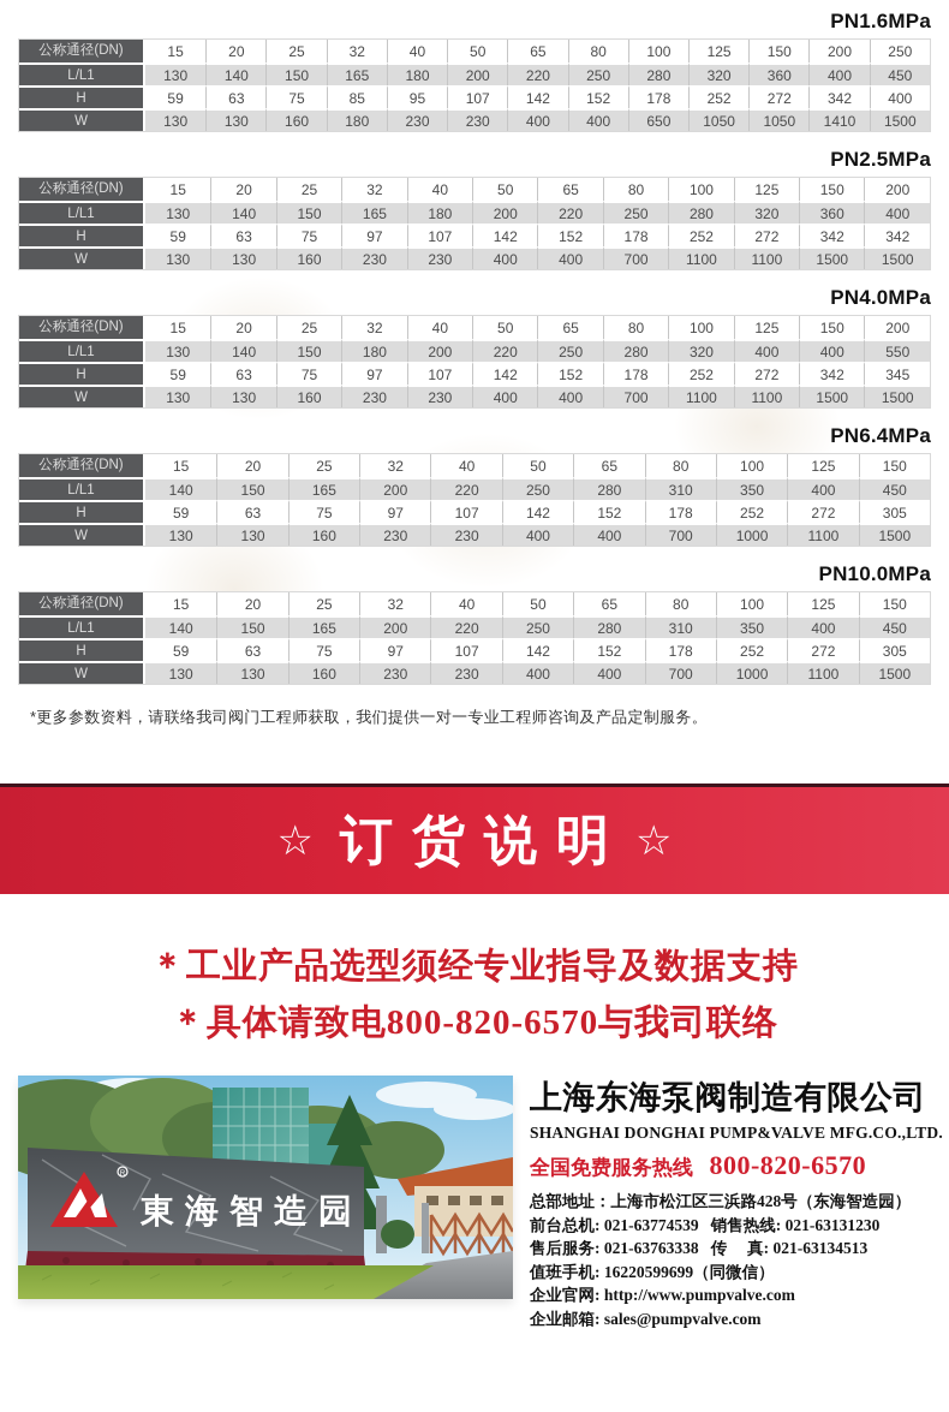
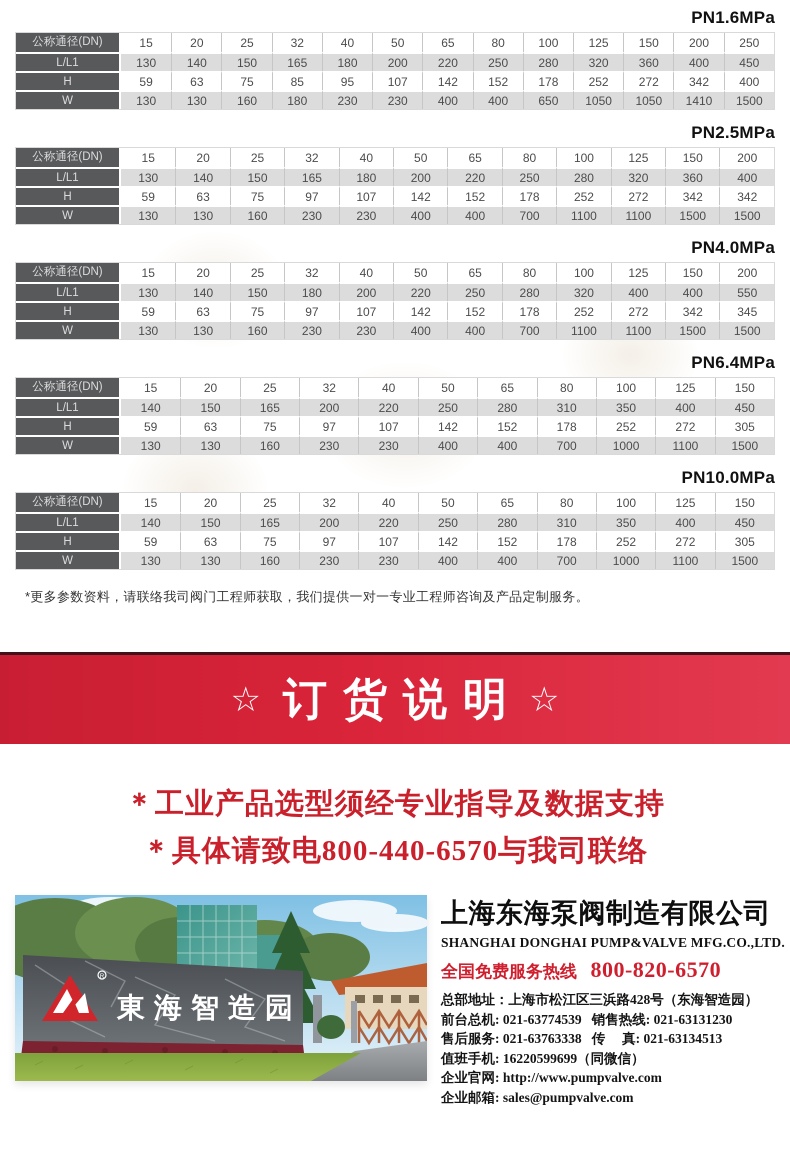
  PN1.6MPa
  公称通径(DN)	15	20	25	32	40	50	65	80	100	125	150	200	250
  L/L1	130	140	150	165	180	200	220	250	280	320	360	400	450
  H	59	63	75	85	95	107	142	152	178	252	272	342	400
  W	130	130	160	180	230	230	400	400	650	1050	1050	1410	1500
  PN2.5MPa
  公称通径(DN)	15	20	25	32	40	50	65	80	100	125	150	200
  L/L1	130	140	150	165	180	200	220	250	280	320	360	400
  H	59	63	75	97	107	142	152	178	252	272	342	342
  W	130	130	160	230	230	400	400	700	1100	1100	1500	1500
  PN4.0MPa
  公称通径(DN)	15	20	25	32	40	50	65	80	100	125	150	200
  L/L1	130	140	150	180	200	220	250	280	320	400	400	550
  H	59	63	75	97	107	142	152	178	252	272	342	345
  W	130	130	160	230	230	400	400	700	1100	1100	1500	1500
  PN6.4MPa
  公称通径(DN)	15	20	25	32	40	50	65	80	100	125	150
  L/L1	140	150	165	200	220	250	280	310	350	400	450
  H	59	63	75	97	107	142	152	178	252	272	305
  W	130	130	160	230	230	400	400	700	1000	1100	1500
  PN10.0MPa
  公称通径(DN)	15	20	25	32	40	50	65	80	100	125	150
  L/L1	140	150	165	200	220	250	280	310	350	400	450
  H	59	63	75	97	107	142	152	178	252	272	305
  W	130	130	160	230	230	400	400	700	1000	1100	1500
  *更多参数资料，请联络我司阀门工程师获取，我们提供一对一专业工程师咨询及产品定制服务。
  ☆
  订货说明
  ☆
  ＊工业产品选型须经专业指导及数据支持
- ＊具体请致电800-820-6570与我司联络
+ ＊具体请致电800-440-6570与我司联络
  東海智造园
  上海东海泵阀制造有限公司
  SHANGHAI DONGHAI PUMP&VALVE MFG.CO.,LTD.
  全国免费服务热线 800-820-6570
  总部地址：上海市松江区三浜路428号（东海智造园）
  前台总机: 021-63774539 销售热线: 021-63131230
  售后服务: 021-63763338 传 真: 021-63134513
  值班手机: 16220599699（同微信）
  企业官网: http://www.pumpvalve.com
  企业邮箱: sales@pumpvalve.com
